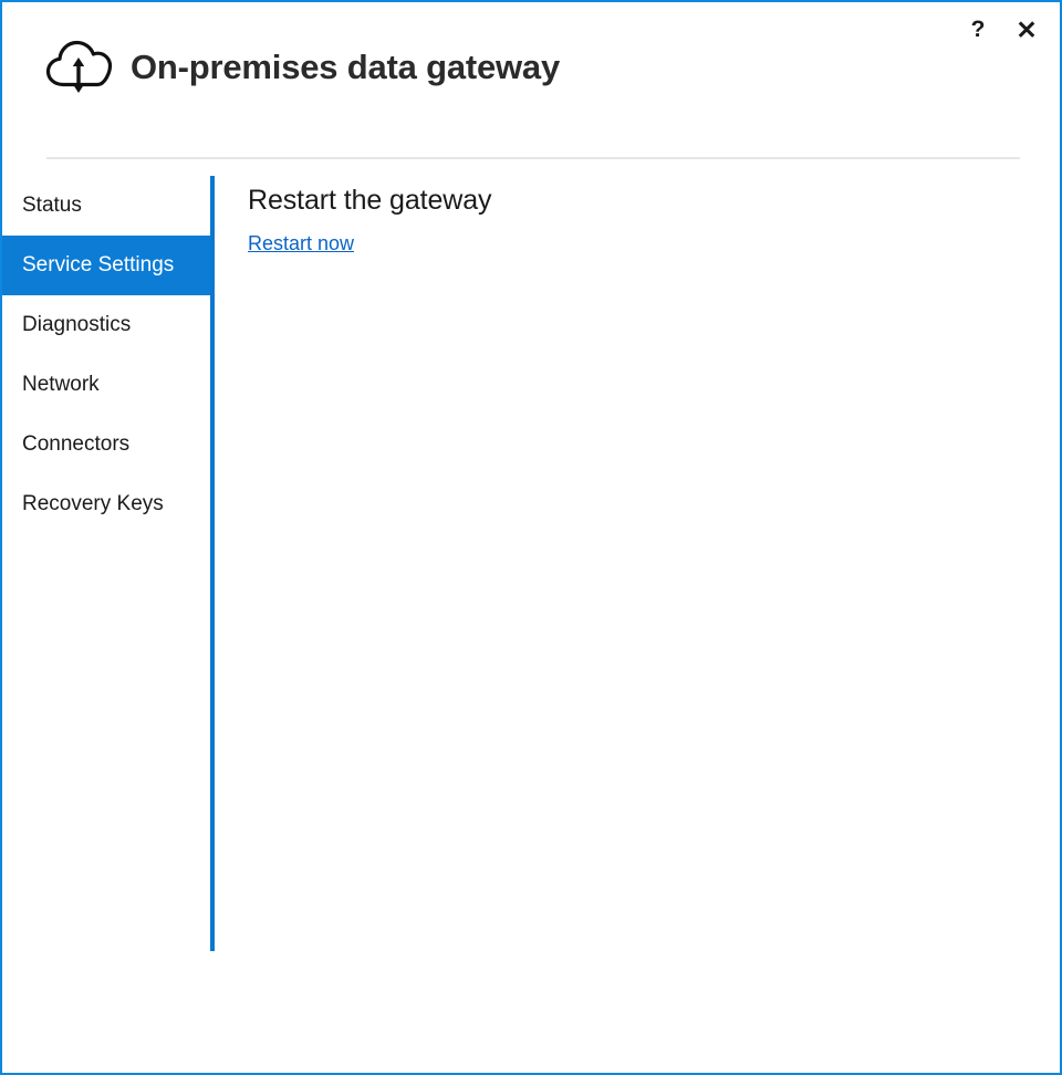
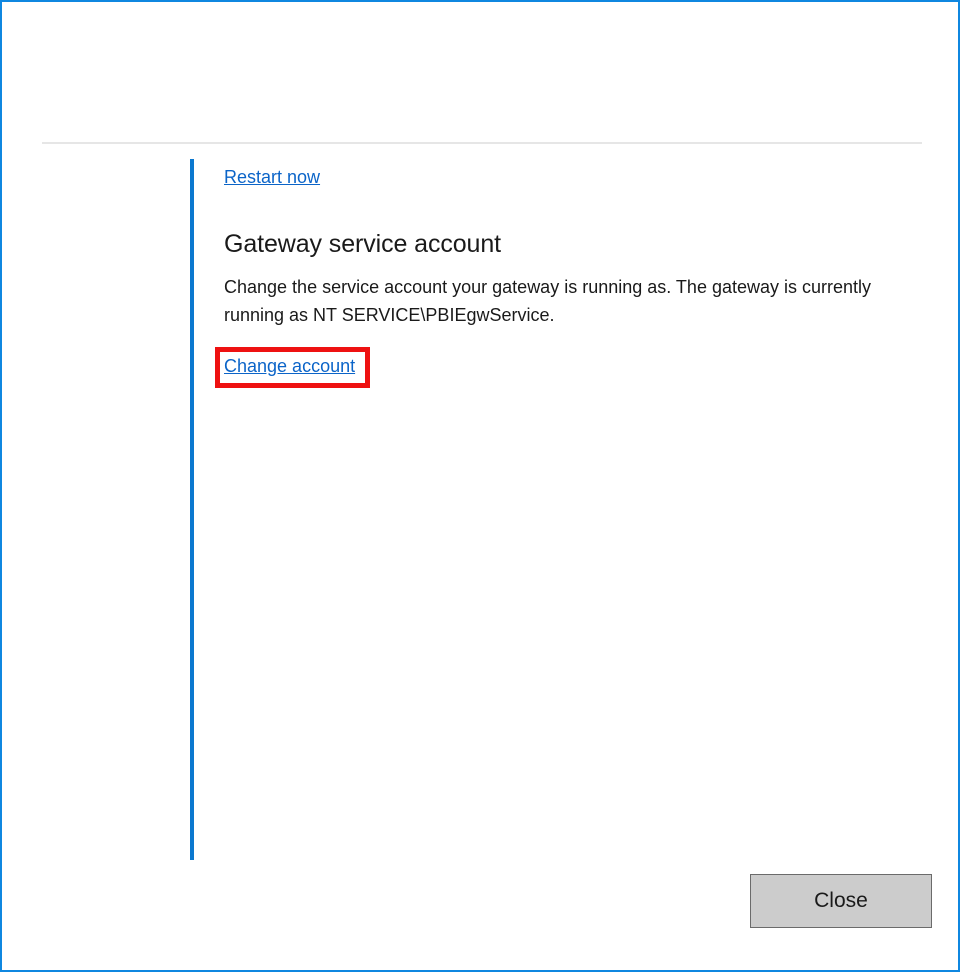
- ?
- ✕
- On-premises data gateway
- Status
- Service Settings
- Diagnostics
- Network
- Connectors
- Recovery Keys
- Restart the gateway
  Restart now
+ Gateway service account
+ Change the service account your gateway is running as. The gateway is currently running as NT SERVICE\PBIEgwService.
+ Change account
+ Close
